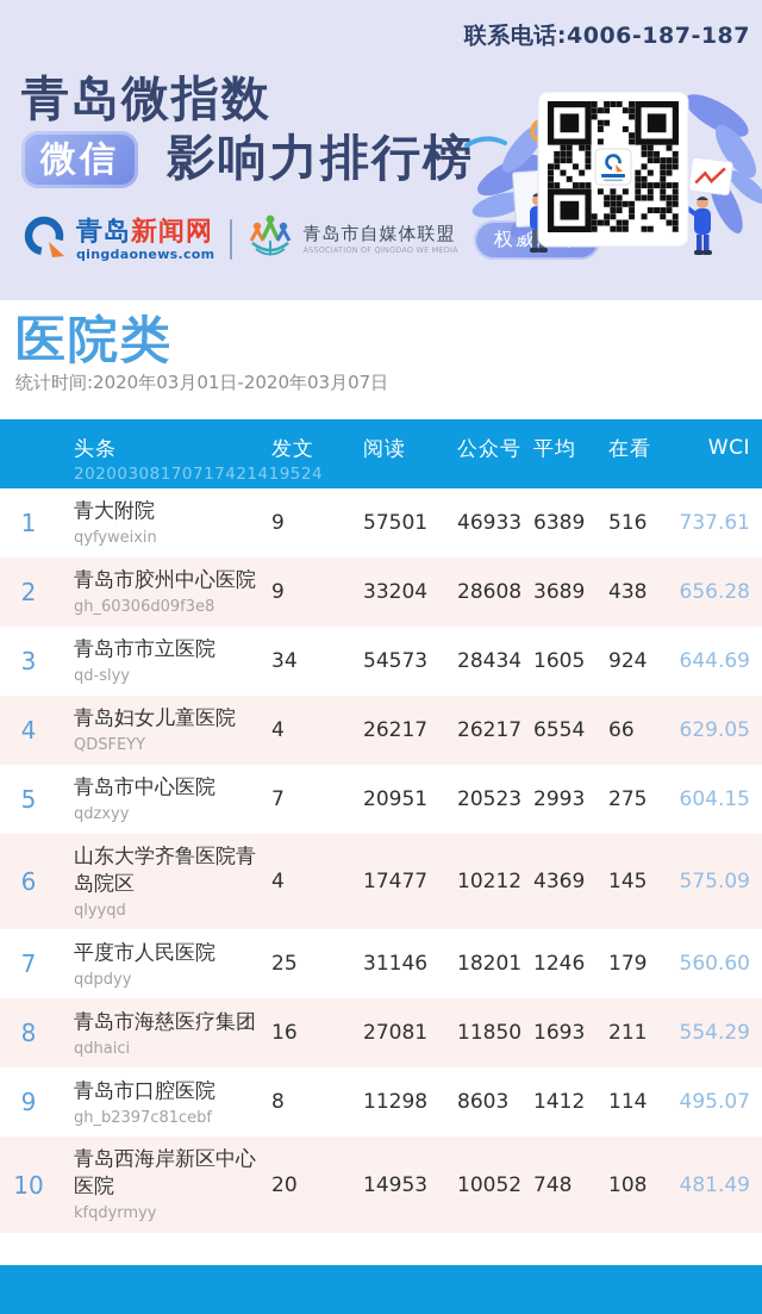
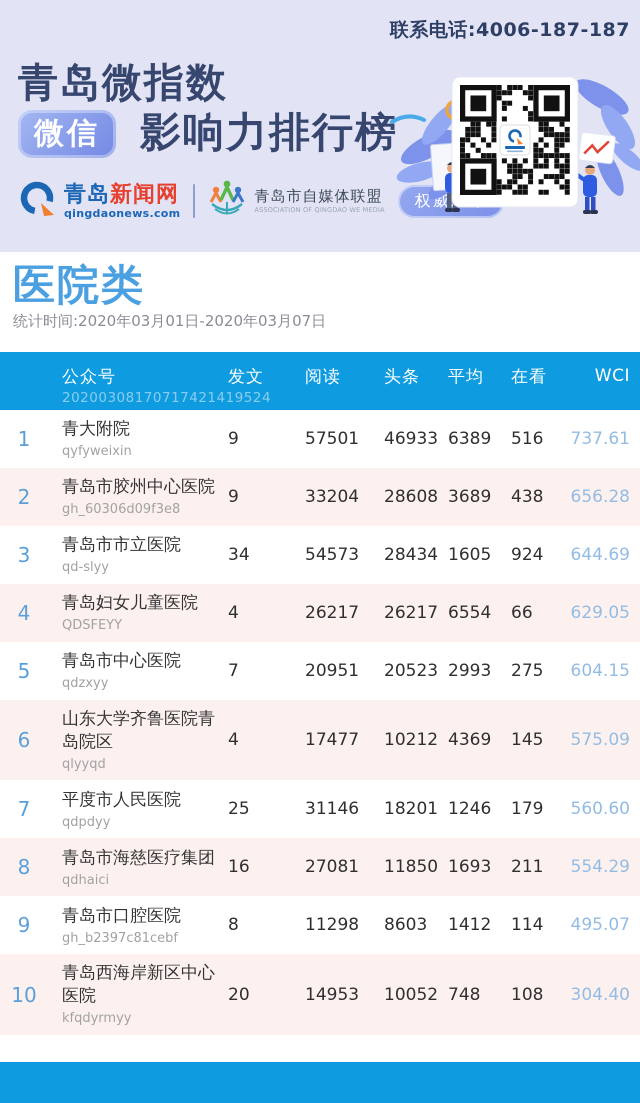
  联系电话:4006-187-187
  青岛微指数
  微信
  影响力排行榜
  青岛新闻网
  qingdaonews.com
  青岛市自媒体联盟
  ASSOCIATION OF QINGDAO WE MEDIA
  医院类
  统计时间:2020年03月01日-2020年03月07日
- 头条
+ 公众号
  发文
  阅读
- 公众号
+ 头条
  平均
  在看
  WCI
  20200308170717421419524
  1
  青大附院
  qyfyweixin
  9
  57501
  46933
  6389
  516
  737.61
  2
  青岛市胶州中心医院
  gh_60306d09f3e8
  9
  33204
  28608
  3689
  438
  656.28
  3
  青岛市市立医院
  qd-slyy
  34
  54573
  28434
  1605
  924
  644.69
  4
  青岛妇女儿童医院
  QDSFEYY
  4
  26217
  26217
  6554
  66
  629.05
  5
  青岛市中心医院
  qdzxyy
  7
  20951
  20523
  2993
  275
  604.15
  6
  山东大学齐鲁医院青岛院区
  qlyyqd
  4
  17477
  10212
  4369
  145
  575.09
  7
  平度市人民医院
  qdpdyy
  25
  31146
  18201
  1246
  179
  560.60
  8
  青岛市海慈医疗集团
  qdhaici
  16
  27081
  11850
  1693
  211
  554.29
  9
  青岛市口腔医院
  gh_b2397c81cebf
  8
  11298
  8603
  1412
  114
  495.07
  10
  青岛西海岸新区中心医院
  kfqdyrmyy
  20
  14953
  10052
  748
  108
- 481.49
+ 304.40
